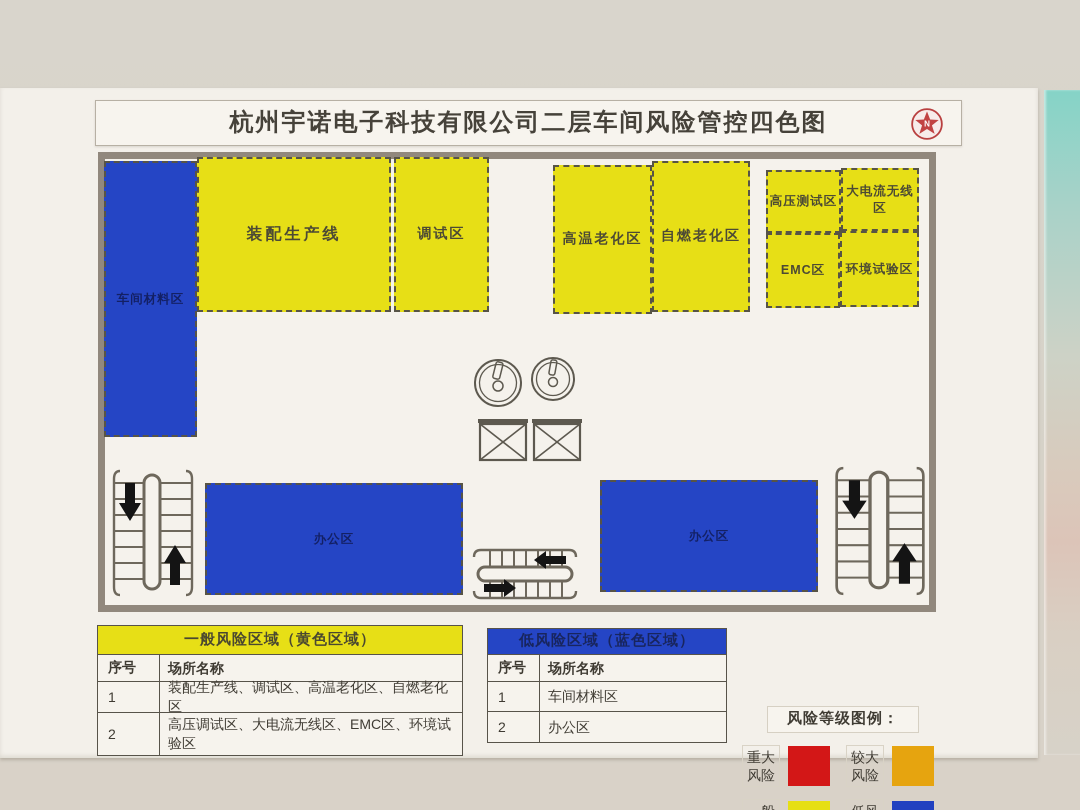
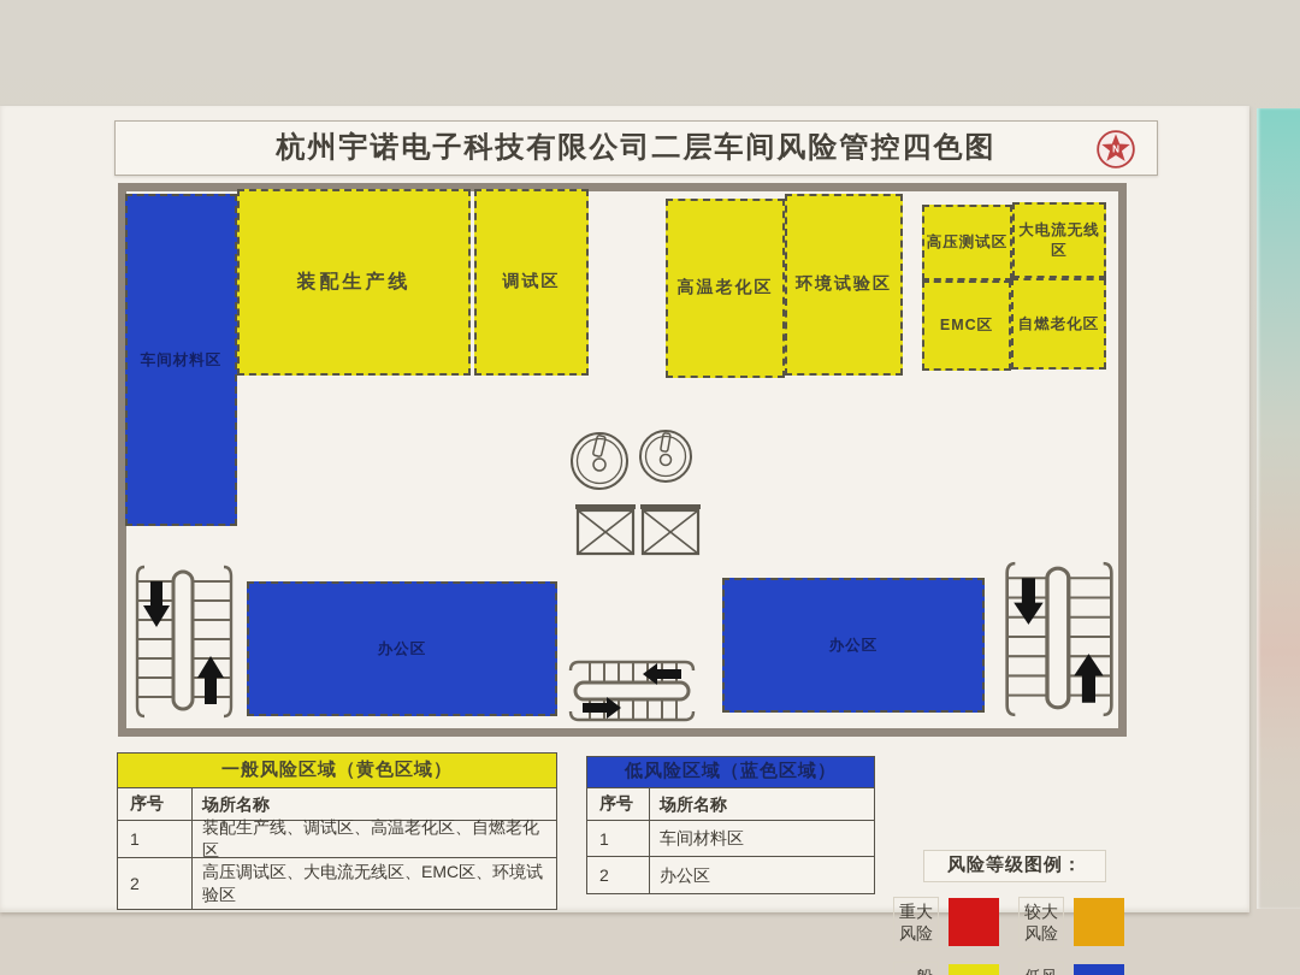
  杭州宇诺电子科技有限公司二层车间风险管控四色图
  N
  车间材料区
  装配生产线
  调试区
  高温老化区
- 自燃老化区
+ 环境试验区
  高压测试区
  大电流无线区
  EMC区
- 环境试验区
+ 自燃老化区
  办公区
  办公区
  一般风险区域（黄色区域）
  序号
  场所名称
  1
  装配生产线、调试区、高温老化区、自燃老化区
  2
  高压调试区、大电流无线区、EMC区、环境试验区
  低风险区域（蓝色区域）
  序号
  场所名称
  1
  车间材料区
  2
  办公区
  风险等级图例：
  重大风险
  较大风险
